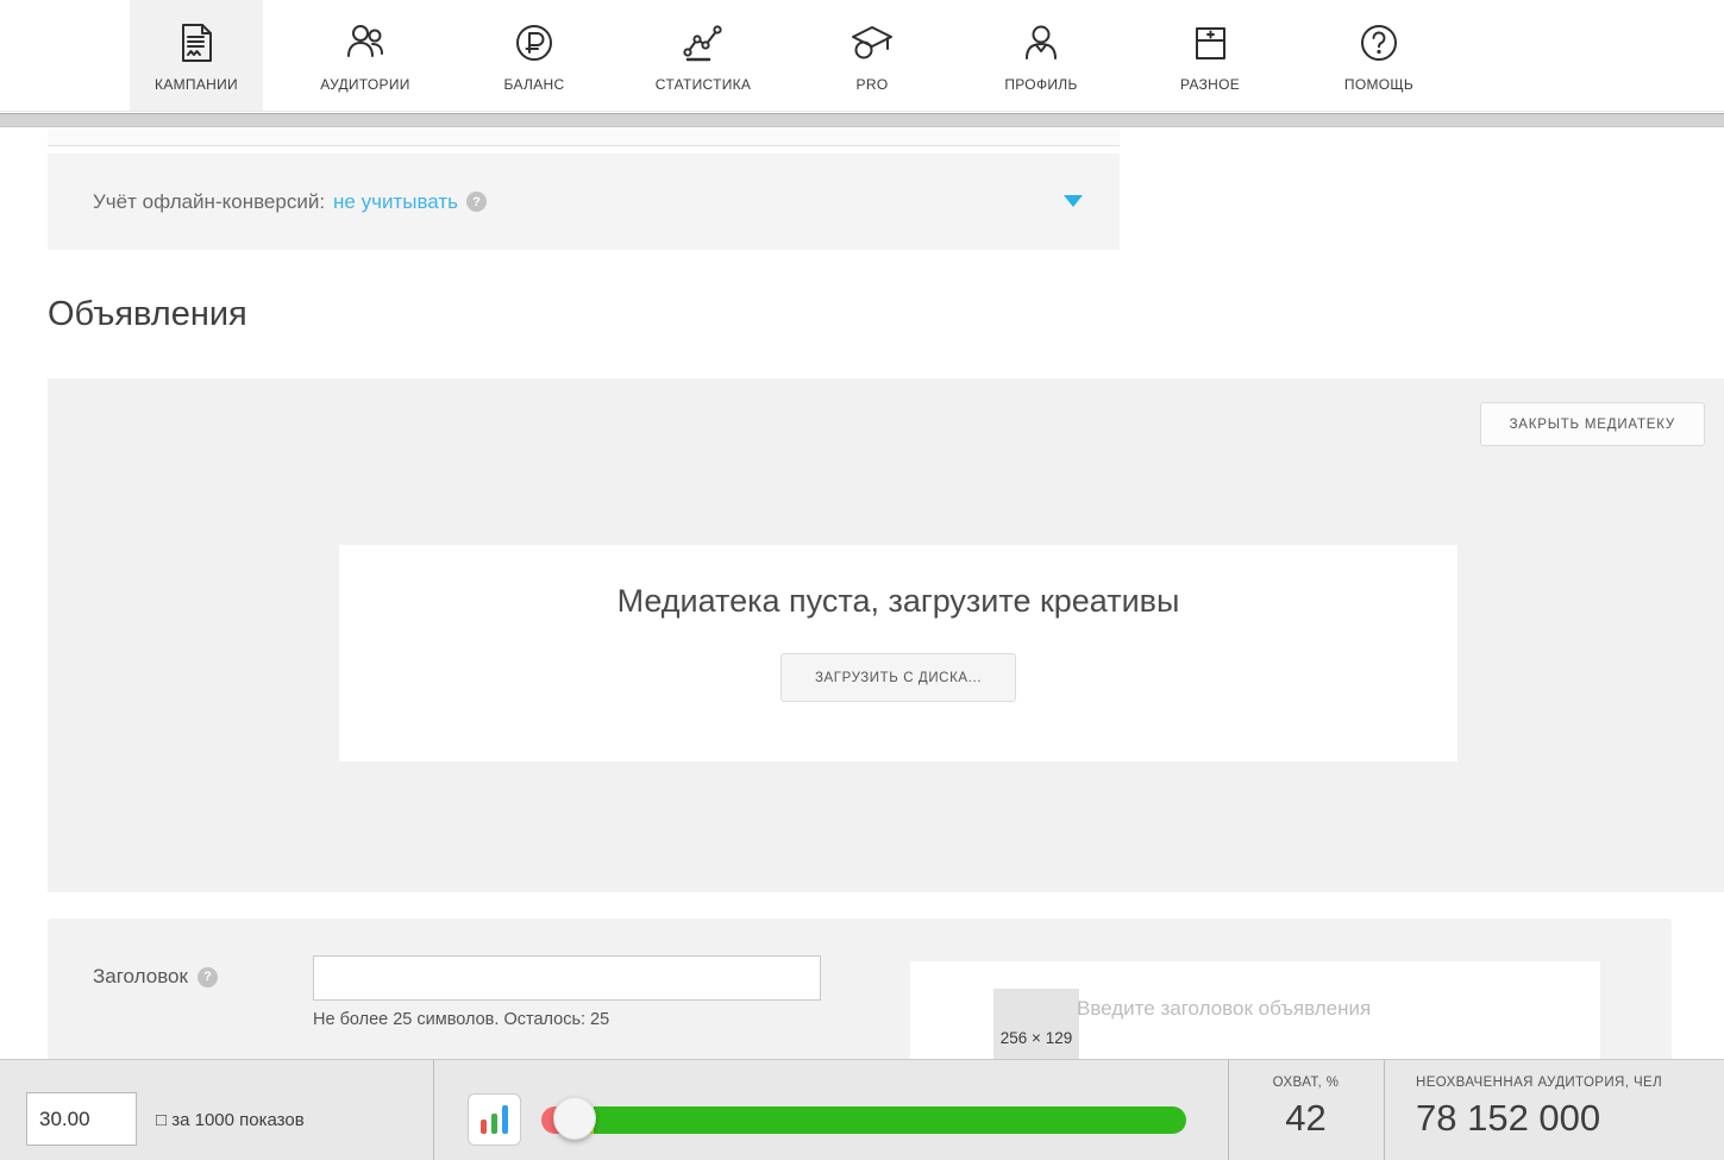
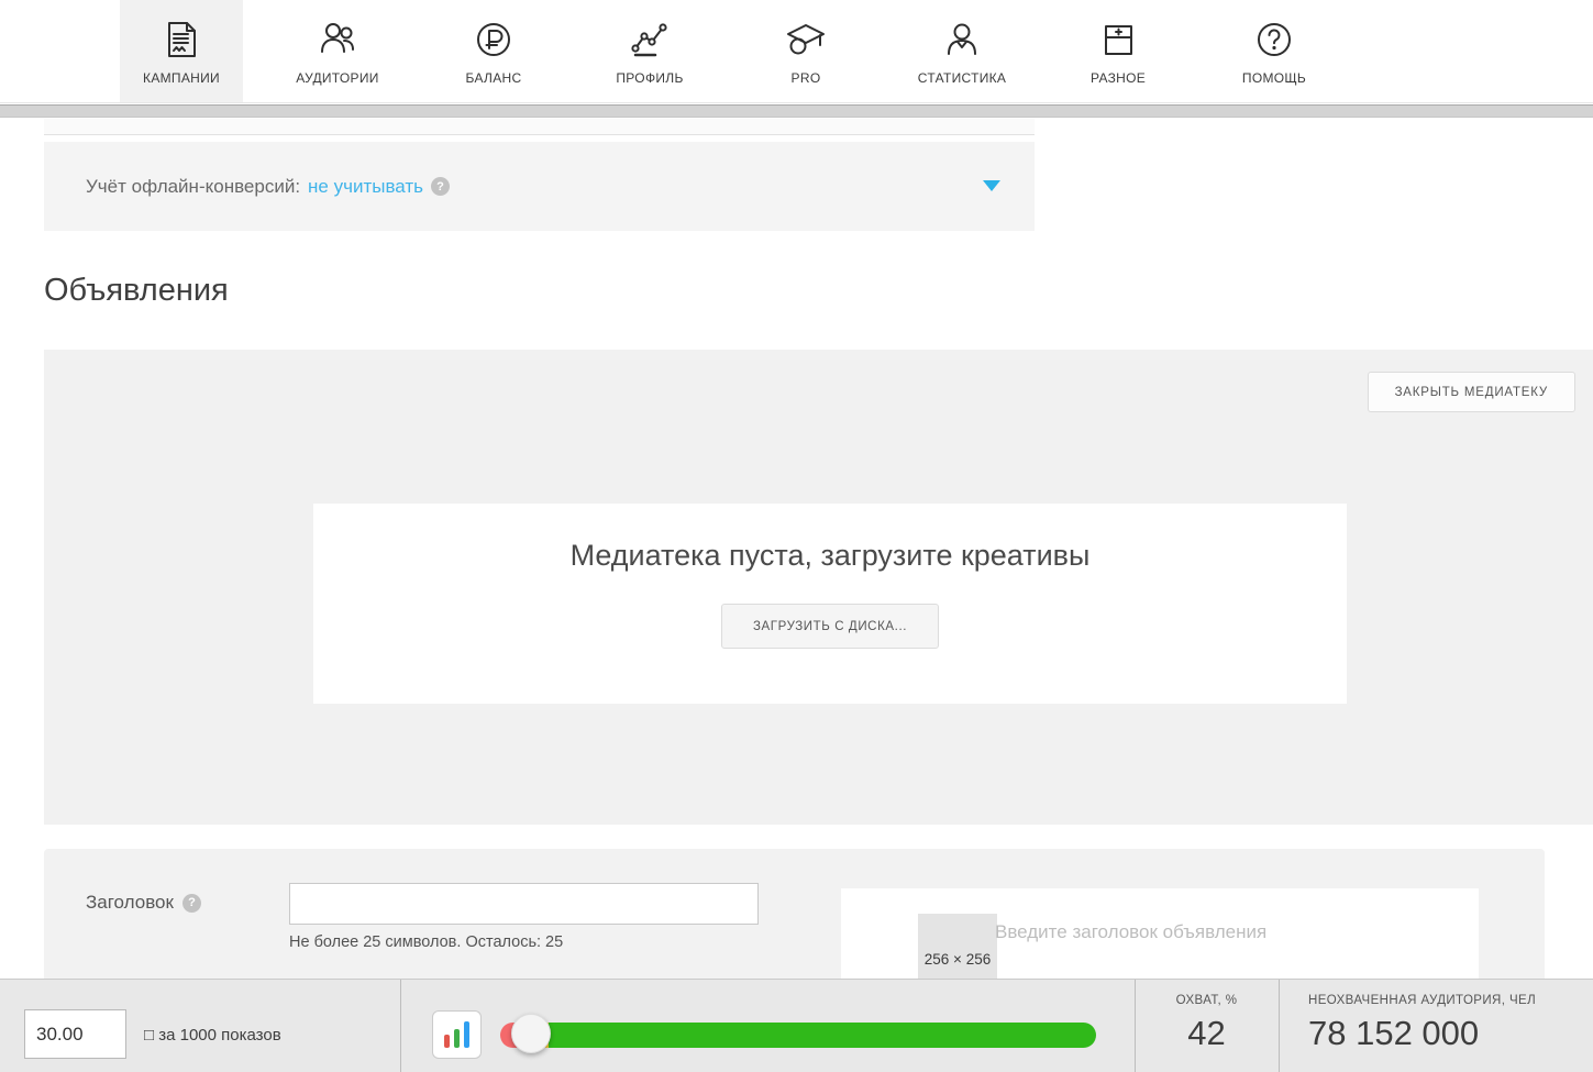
  КАМПАНИИ
  АУДИТОРИИ
  БАЛАНС
- СТАТИСТИКА
+ ПРОФИЛЬ
  PRO
- ПРОФИЛЬ
+ СТАТИСТИКА
  РАЗНОЕ
  ПОМОЩЬ
  Учёт офлайн-конверсий:
  не учитывать
  ?
  Объявления
  ЗАКРЫТЬ МЕДИАТЕКУ
  Медиатека пуста, загрузите креативы
  ЗАГРУЗИТЬ С ДИСКА...
  Заголовок
  ?
  Не более 25 символов. Осталось: 25
- 256 × 129
+ 256 × 256
  Введите заголовок объявления
  30.00
  □ за 1000 показов
  ОХВАТ, %
  42
  НЕОХВАЧЕННАЯ АУДИТОРИЯ, ЧЕЛ
  78 152 000
